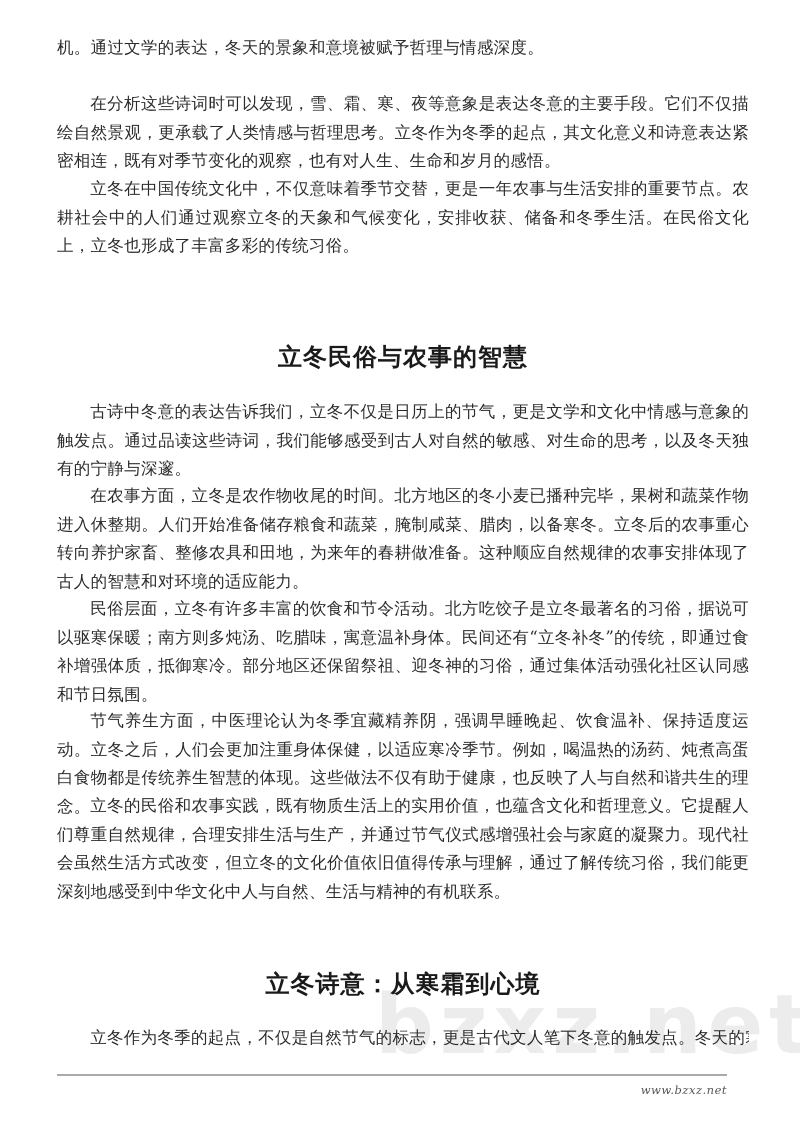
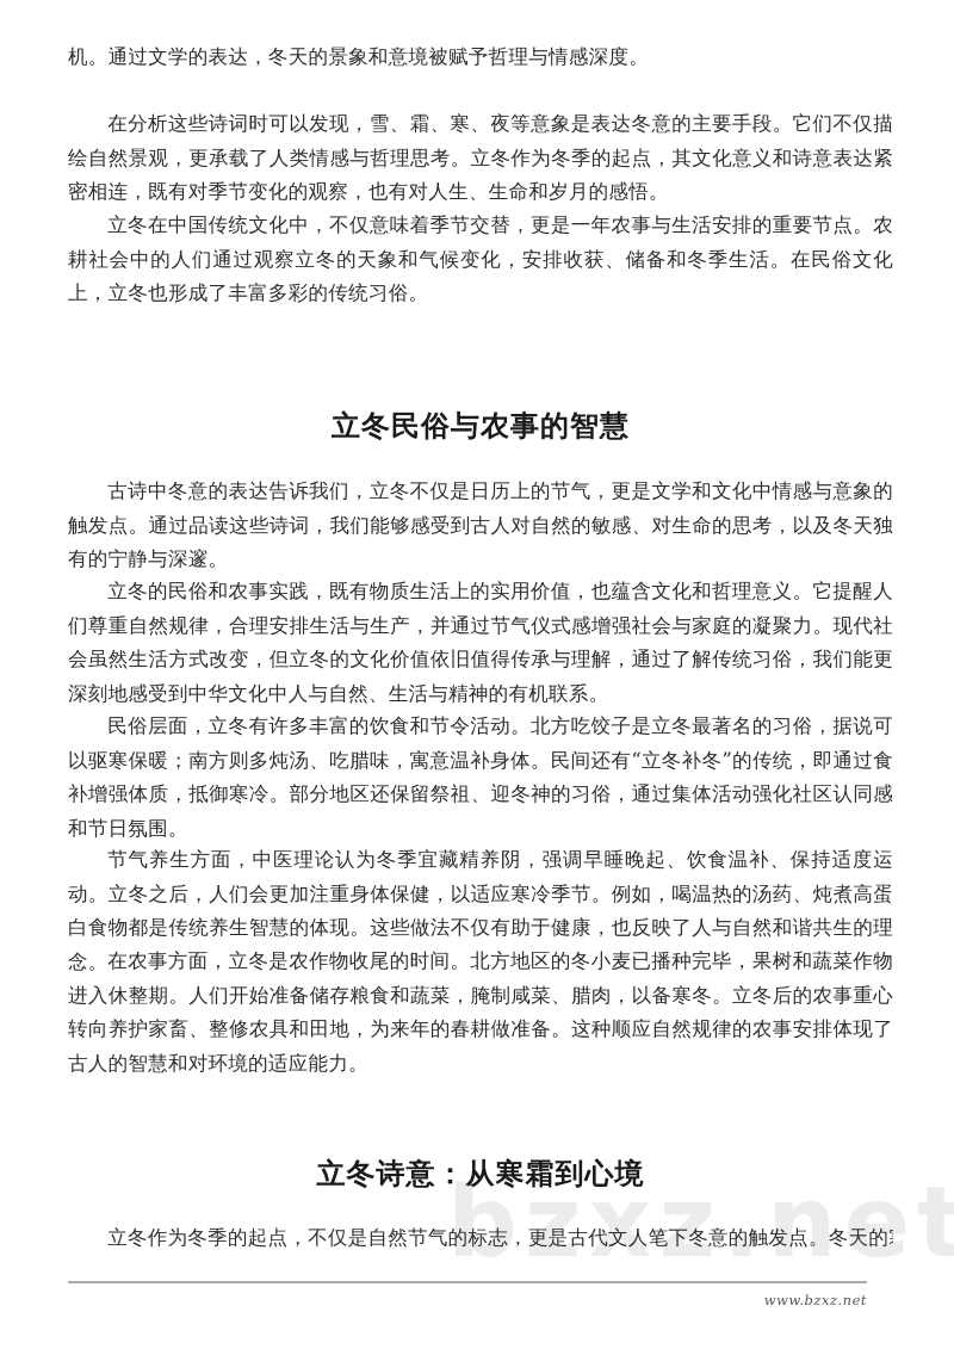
  bzxz.net
  机。通过文学的表达，冬天的景象和意境被赋予哲理与情感深度。
  在分析这些诗词时可以发现，雪、霜、寒、夜等意象是表达冬意的主要手段。它们不仅描绘自然景观，更承载了人类情感与哲理思考。立冬作为冬季的起点，其文化意义和诗意表达紧密相连，既有对季节变化的观察，也有对人生、生命和岁月的感悟。
  立冬在中国传统文化中，不仅意味着季节交替，更是一年农事与生活安排的重要节点。农耕社会中的人们通过观察立冬的天象和气候变化，安排收获、储备和冬季生活。在民俗文化上，立冬也形成了丰富多彩的传统习俗。
  立冬民俗与农事的智慧
  古诗中冬意的表达告诉我们，立冬不仅是日历上的节气，更是文学和文化中情感与意象的触发点。通过品读这些诗词，我们能够感受到古人对自然的敏感、对生命的思考，以及冬天独有的宁静与深邃。
- 在农事方面，立冬是农作物收尾的时间。北方地区的冬小麦已播种完毕，果树和蔬菜作物进入休整期。人们开始准备储存粮食和蔬菜，腌制咸菜、腊肉，以备寒冬。立冬后的农事重心转向养护家畜、整修农具和田地，为来年的春耕做准备。这种顺应自然规律的农事安排体现了古人的智慧和对环境的适应能力。
+ 立冬的民俗和农事实践，既有物质生活上的实用价值，也蕴含文化和哲理意义。它提醒人们尊重自然规律，合理安排生活与生产，并通过节气仪式感增强社会与家庭的凝聚力。现代社会虽然生活方式改变，但立冬的文化价值依旧值得传承与理解，通过了解传统习俗，我们能更深刻地感受到中华文化中人与自然、生活与精神的有机联系。
  民俗层面，立冬有许多丰富的饮食和节令活动。北方吃饺子是立冬最著名的习俗，据说可以驱寒保暖；南方则多炖汤、吃腊味，寓意温补身体。民间还有“立冬补冬”的传统，即通过食补增强体质，抵御寒冷。部分地区还保留祭祖、迎冬神的习俗，通过集体活动强化社区认同感和节日氛围。
  节气养生方面，中医理论认为冬季宜藏精养阴，强调早睡晚起、饮食温补、保持适度运动。立冬之后，人们会更加注重身体保健，以适应寒冷季节。例如，喝温热的汤药、炖煮高蛋白食物都是传统养生智慧的体现。这些做法不仅有助于健康，也反映了人与自然和谐共生的理念。
- 立冬的民俗和农事实践，既有物质生活上的实用价值，也蕴含文化和哲理意义。它提醒人们尊重自然规律，合理安排生活与生产，并通过节气仪式感增强社会与家庭的凝聚力。现代社会虽然生活方式改变，但立冬的文化价值依旧值得传承与理解，通过了解传统习俗，我们能更深刻地感受到中华文化中人与自然、生活与精神的有机联系。
+ 在农事方面，立冬是农作物收尾的时间。北方地区的冬小麦已播种完毕，果树和蔬菜作物进入休整期。人们开始准备储存粮食和蔬菜，腌制咸菜、腊肉，以备寒冬。立冬后的农事重心转向养护家畜、整修农具和田地，为来年的春耕做准备。这种顺应自然规律的农事安排体现了古人的智慧和对环境的适应能力。
  立冬诗意：从寒霜到心境
  立冬作为冬季的起点，不仅是自然节气的标志，更是古代文人笔下冬意的触发点。冬天的
  www.bzxz.net
